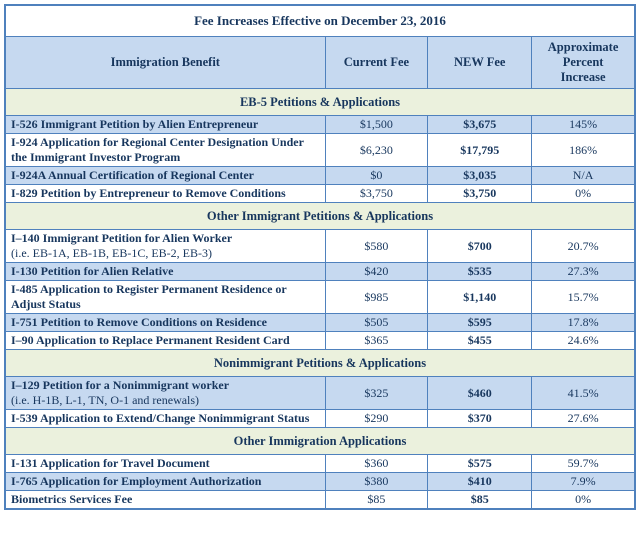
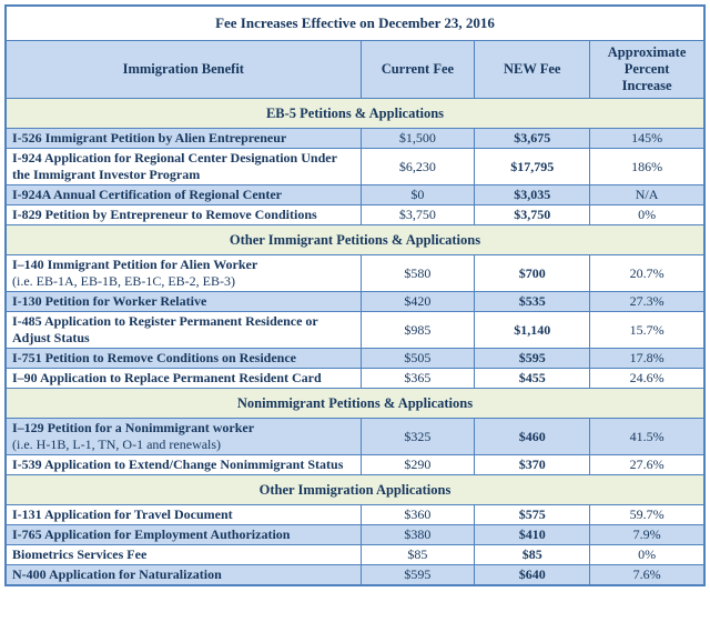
  Fee Increases Effective on December 23, 2016
  Immigration Benefit	Current Fee	NEW Fee	Approximate Percent Increase
  EB-5 Petitions & Applications
  I-526 Immigrant Petition by Alien Entrepreneur	$1,500	$3,675	145%
  I-924 Application for Regional Center Designation Under the Immigrant Investor Program	$6,230	$17,795	186%
  I-924A Annual Certification of Regional Center	$0	$3,035	N/A
  I-829 Petition by Entrepreneur to Remove Conditions	$3,750	$3,750	0%
  Other Immigrant Petitions & Applications
  I–140 Immigrant Petition for Alien Worker(i.e. EB-1A, EB-1B, EB-1C, EB-2, EB-3)	$580	$700	20.7%
- I-130 Petition for Alien Relative	$420	$535	27.3%
+ I-130 Petition for Worker Relative	$420	$535	27.3%
  I-485 Application to Register Permanent Residence or Adjust Status	$985	$1,140	15.7%
  I-751 Petition to Remove Conditions on Residence	$505	$595	17.8%
  I–90 Application to Replace Permanent Resident Card	$365	$455	24.6%
  Nonimmigrant Petitions & Applications
  I–129 Petition for a Nonimmigrant worker(i.e. H-1B, L-1, TN, O-1 and renewals)	$325	$460	41.5%
  I-539 Application to Extend/Change Nonimmigrant Status	$290	$370	27.6%
  Other Immigration Applications
  I-131 Application for Travel Document	$360	$575	59.7%
  I-765 Application for Employment Authorization	$380	$410	7.9%
  Biometrics Services Fee	$85	$85	0%
+ N-400 Application for Naturalization	$595	$640	7.6%
